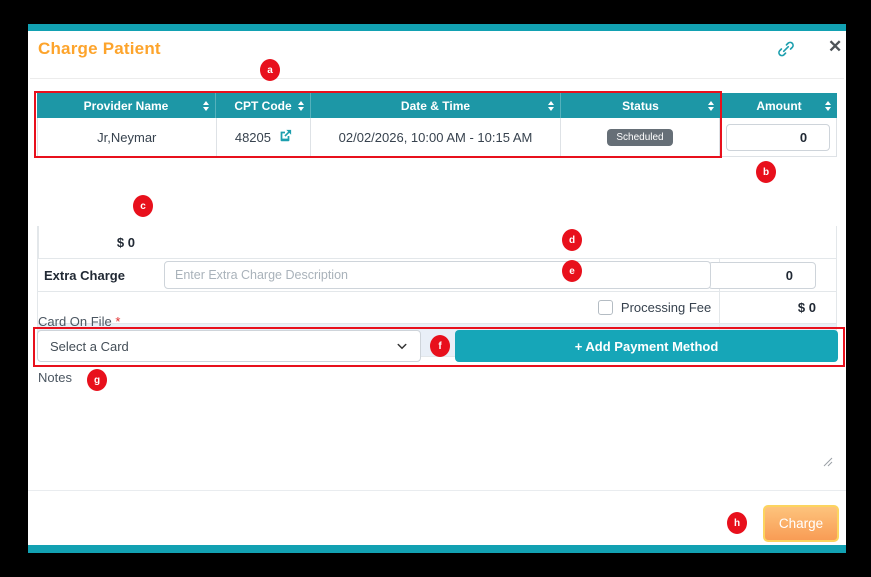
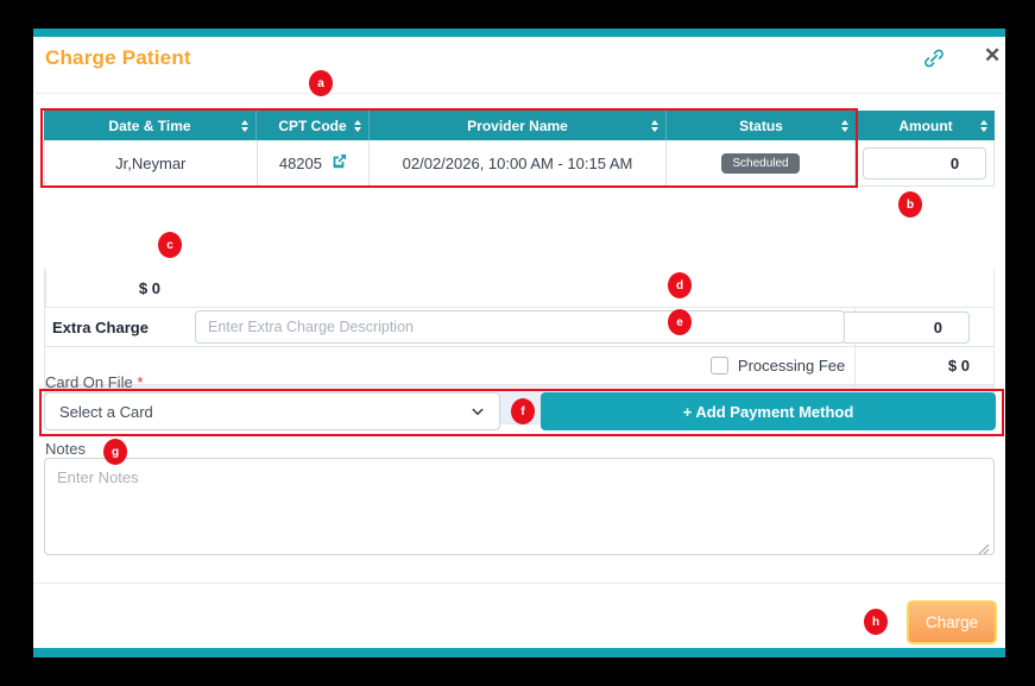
  Charge Patient
  ✕
- Provider Name
+ Date & Time
  CPT Code
- Date & Time
+ Provider Name
  Status
  Amount
  Jr,Neymar
  48205
  02/02/2026, 10:00 AM - 10:15 AM
  Scheduled
  0
  $ 0
  Extra Charge
  Enter Extra Charge Description
  0
  Processing Fee
  $ 0
  Card On File *
  Select a Card
  + Add Payment Method
  Notes
+ Enter Notes
  Charge
  a
  b
  c
  d
  e
  f
  g
  h
